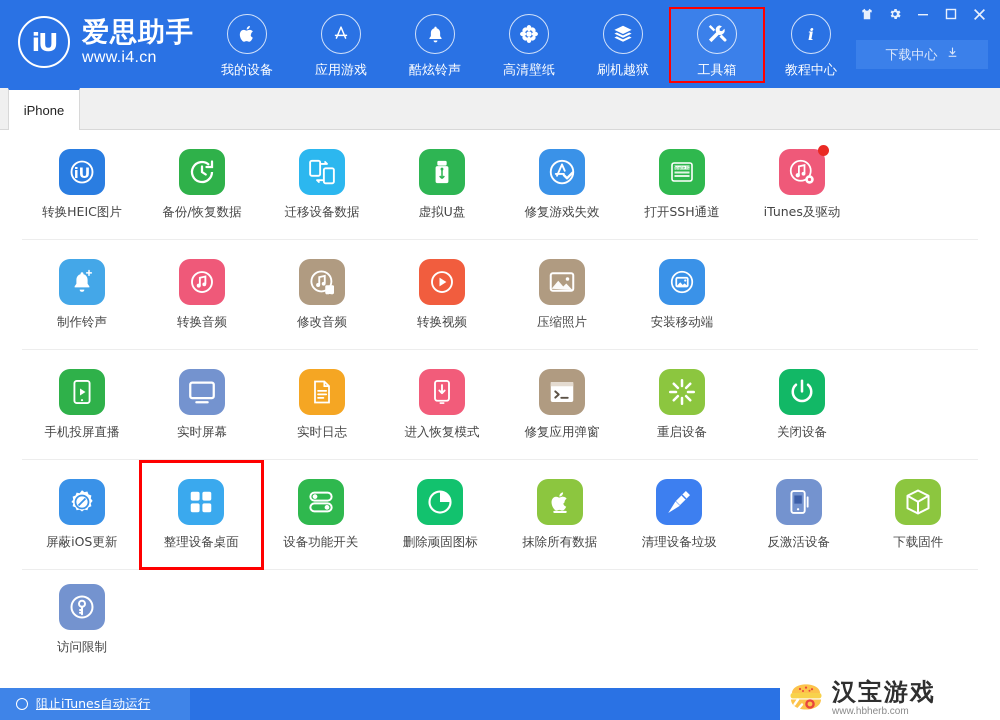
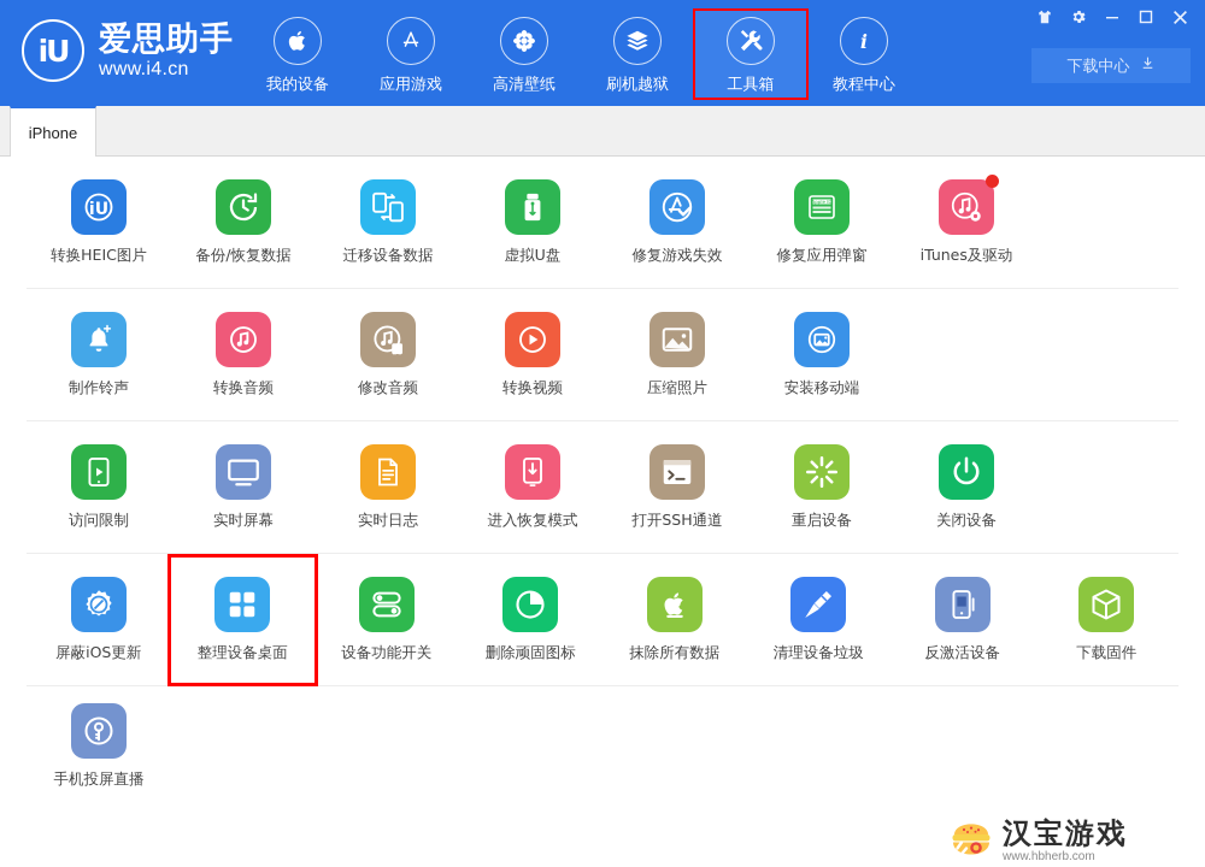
  iU
  爱思助手
  www.i4.cn
  我的设备
  应用游戏
- 酷炫铃声
  高清壁纸
  刷机越狱
  工具箱
  i
  教程中心
  下载中心
  iPhone
  iU
  转换HEIC图片
  备份/恢复数据
  迁移设备数据
  虚拟U盘
  修复游戏失效
- 打开SSH通道
+ 修复应用弹窗
  iTunes及驱动
  制作铃声
  转换音频
  自
  修改音频
  转换视频
  压缩照片
  安装移动端
- 手机投屏直播
+ 访问限制
  实时屏幕
  实时日志
  进入恢复模式
- 修复应用弹窗
+ 打开SSH通道
  重启设备
  关闭设备
  屏蔽iOS更新
  整理设备桌面
  设备功能开关
  删除顽固图标
  抹除所有数据
  清理设备垃圾
  反激活设备
  下载固件
- 访问限制
+ 手机投屏直播
- 阻止iTunes自动运行
  汉宝游戏
  www.hbherb.com
